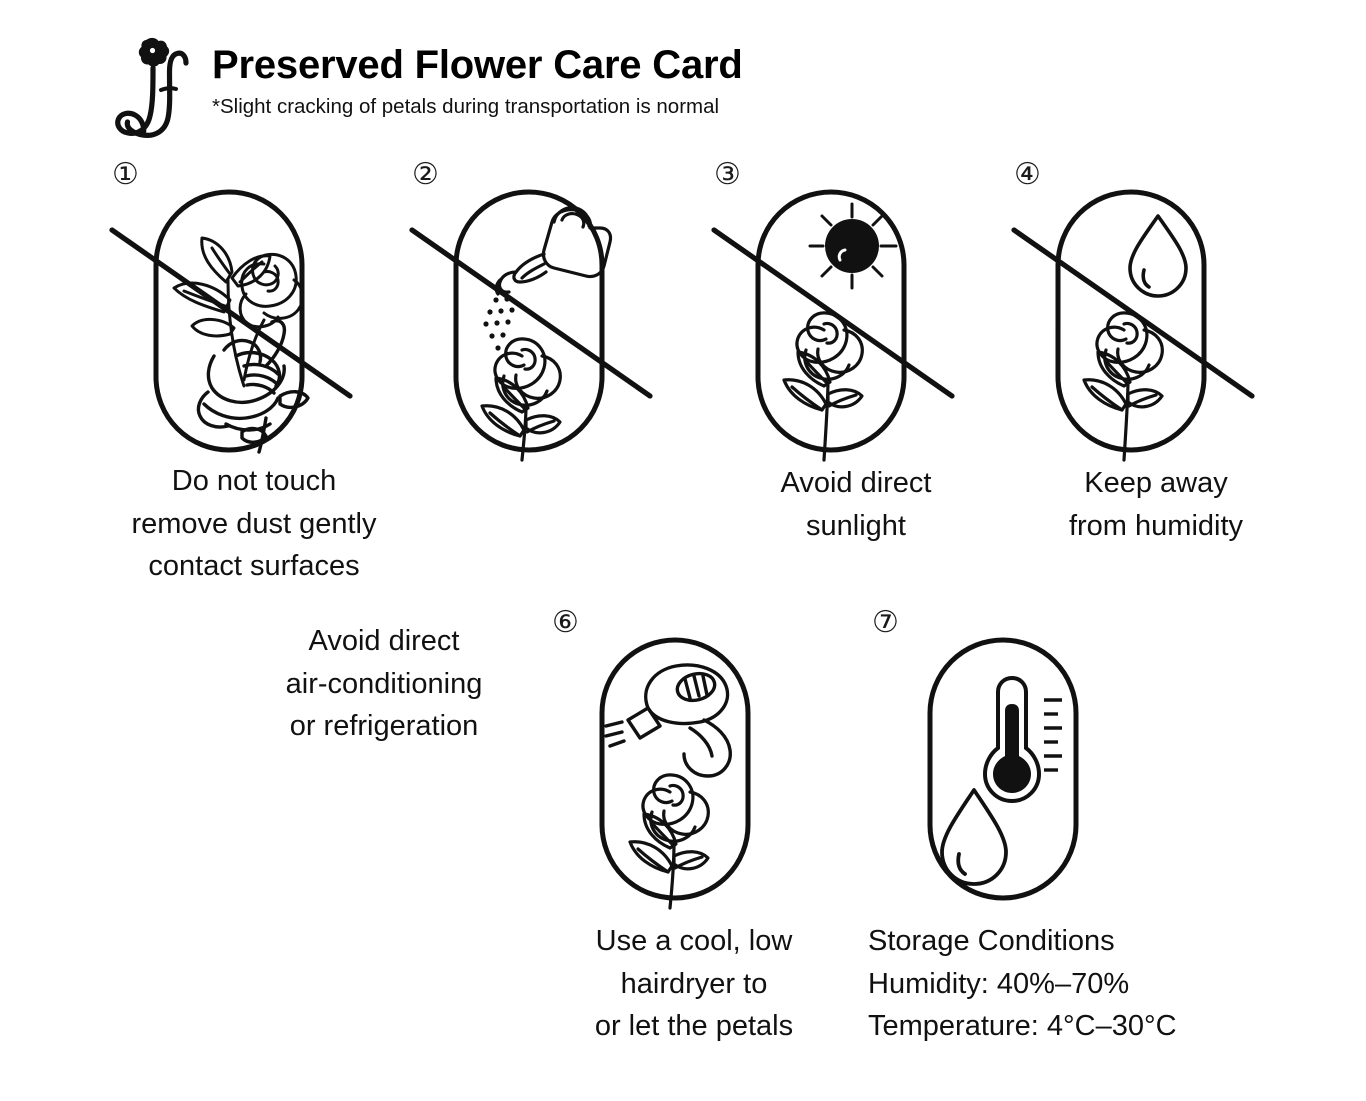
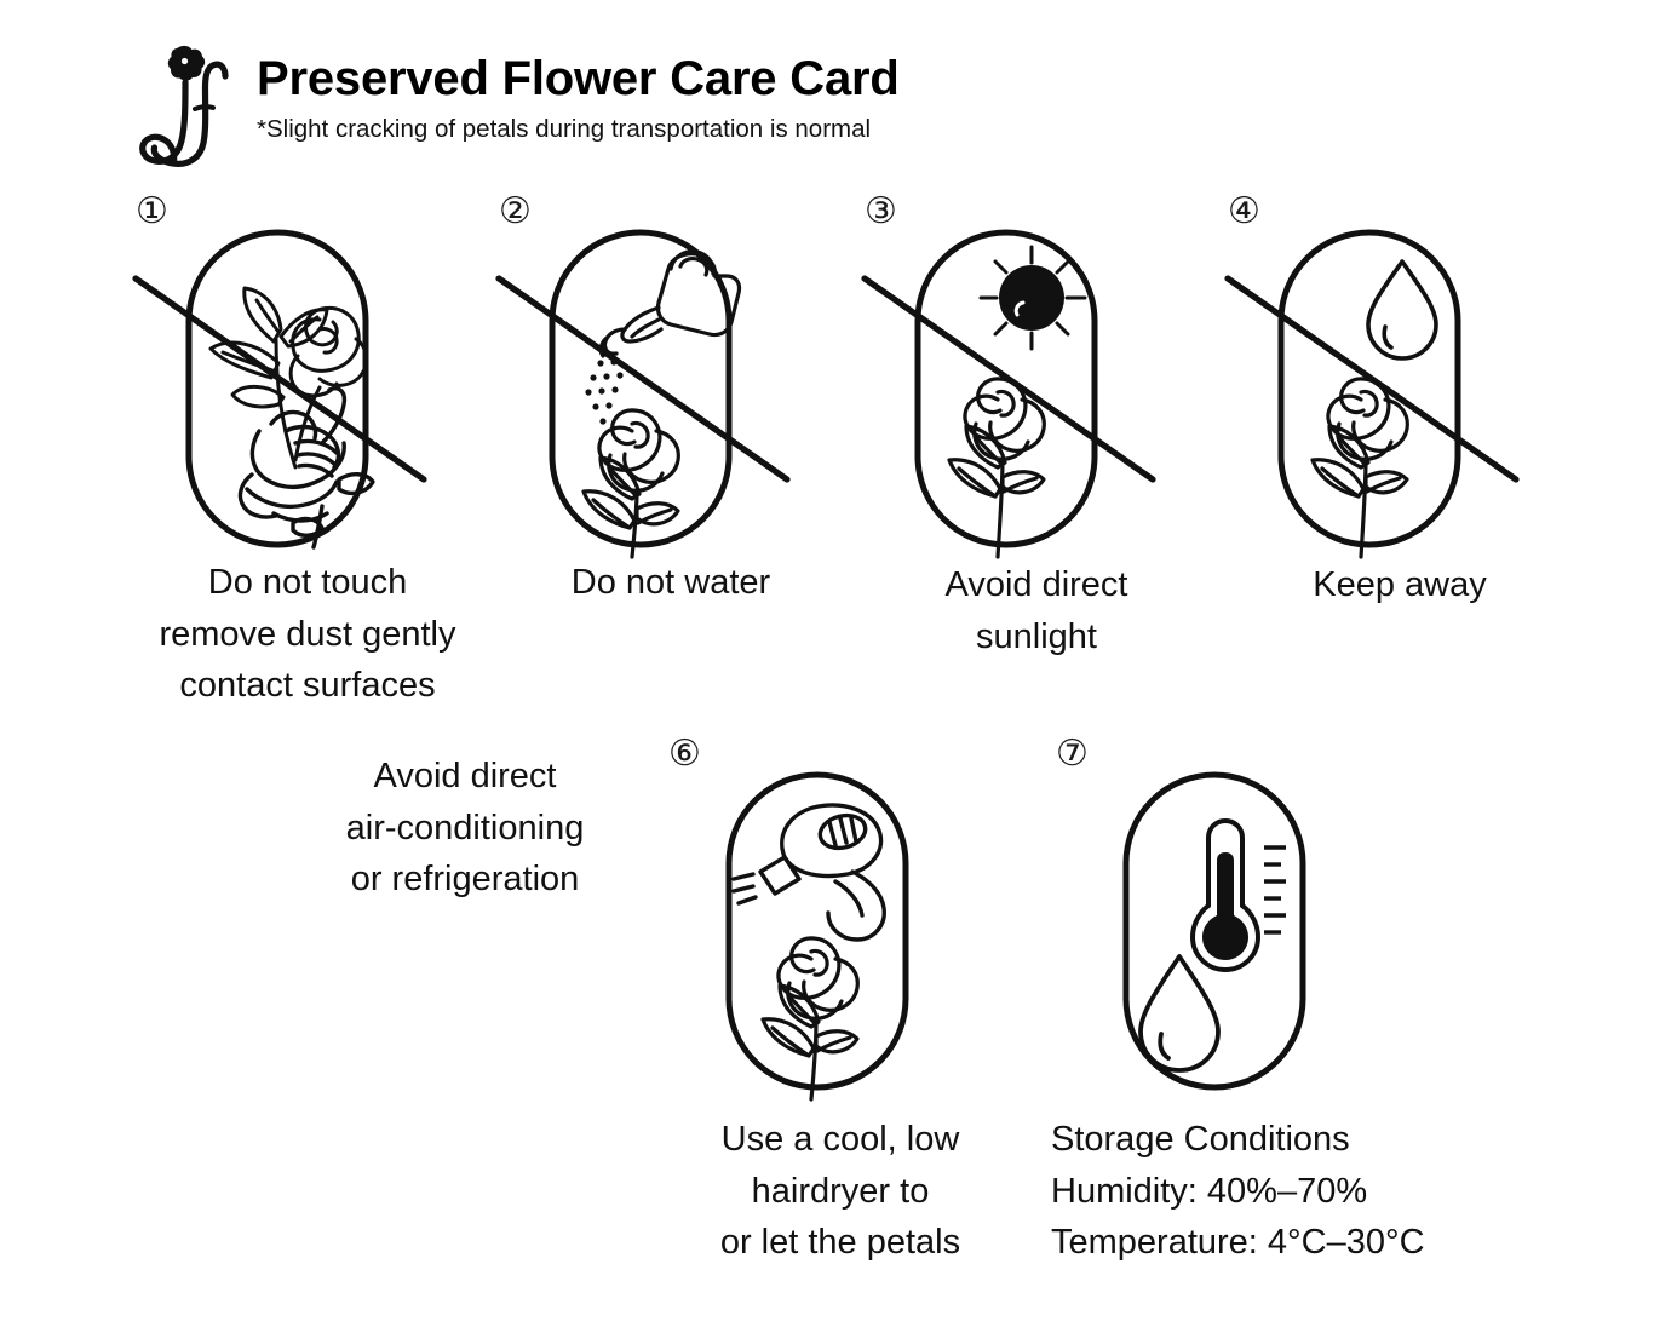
  Preserved Flower Care Card
  *Slight cracking of petals during transportation is normal
  ①
  Do not touch
  remove dust gently
  contact surfaces
  ②
+ Do not water
  ③
  Avoid direct
  sunlight
  ④
  Keep away
- from humidity
  Avoid direct
  air-conditioning
  or refrigeration
  ⑥
  Use a cool, low
  hairdryer to
  or let the petals
  ⑦
  Storage Conditions
  Humidity: 40%–70%
  Temperature: 4°C–30°C
